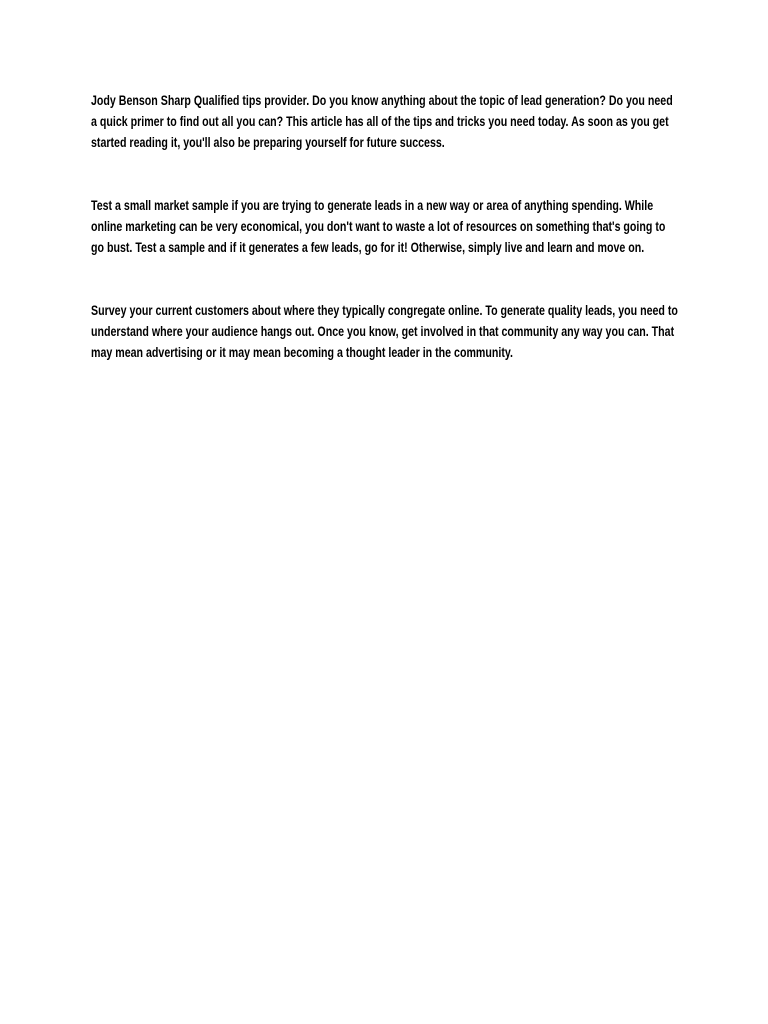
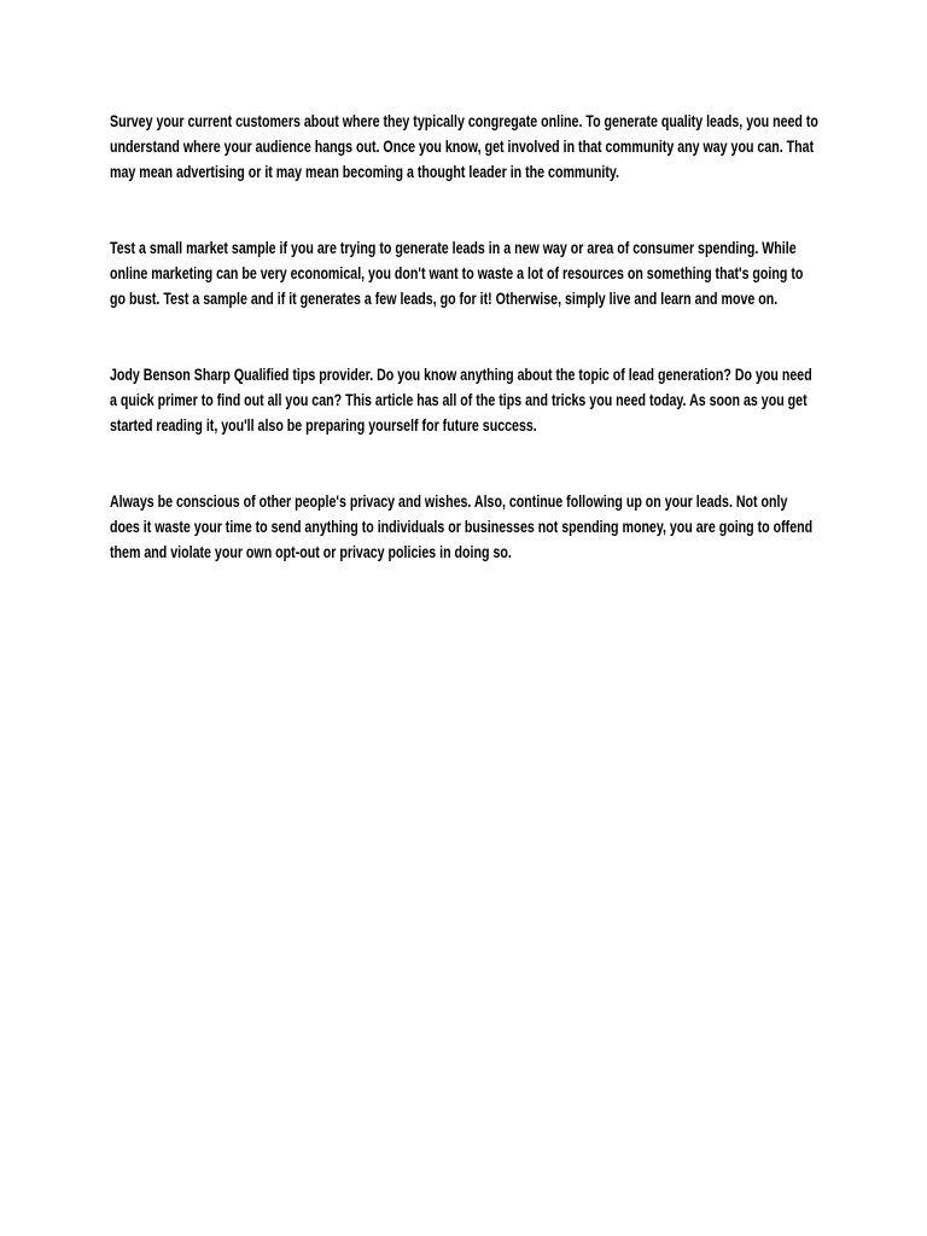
- Jody Benson Sharp Qualified tips provider. Do you know anything about the topic of lead generation? Do you need a quick primer to find out all you can? This article has all of the tips and tricks you need today. As soon as you get started reading it, you'll also be preparing yourself for future success.
+ Survey your current customers about where they typically congregate online. To generate quality leads, you need to understand where your audience hangs out. Once you know, get involved in that community any way you can. That may mean advertising or it may mean becoming a thought leader in the community.
- Test a small market sample if you are trying to generate leads in a new way or area of anything spending. While online marketing can be very economical, you don't want to waste a lot of resources on something that's going to go bust. Test a sample and if it generates a few leads, go for it! Otherwise, simply live and learn and move on.
+ Test a small market sample if you are trying to generate leads in a new way or area of consumer spending. While online marketing can be very economical, you don't want to waste a lot of resources on something that's going to go bust. Test a sample and if it generates a few leads, go for it! Otherwise, simply live and learn and move on.
- Survey your current customers about where they typically congregate online. To generate quality leads, you need to understand where your audience hangs out. Once you know, get involved in that community any way you can. That may mean advertising or it may mean becoming a thought leader in the community.
+ Jody Benson Sharp Qualified tips provider. Do you know anything about the topic of lead generation? Do you need a quick primer to find out all you can? This article has all of the tips and tricks you need today. As soon as you get started reading it, you'll also be preparing yourself for future success.
+ Always be conscious of other people's privacy and wishes. Also, continue following up on your leads. Not only does it waste your time to send anything to individuals or businesses not spending money, you are going to offend them and violate your own opt-out or privacy policies in doing so.
